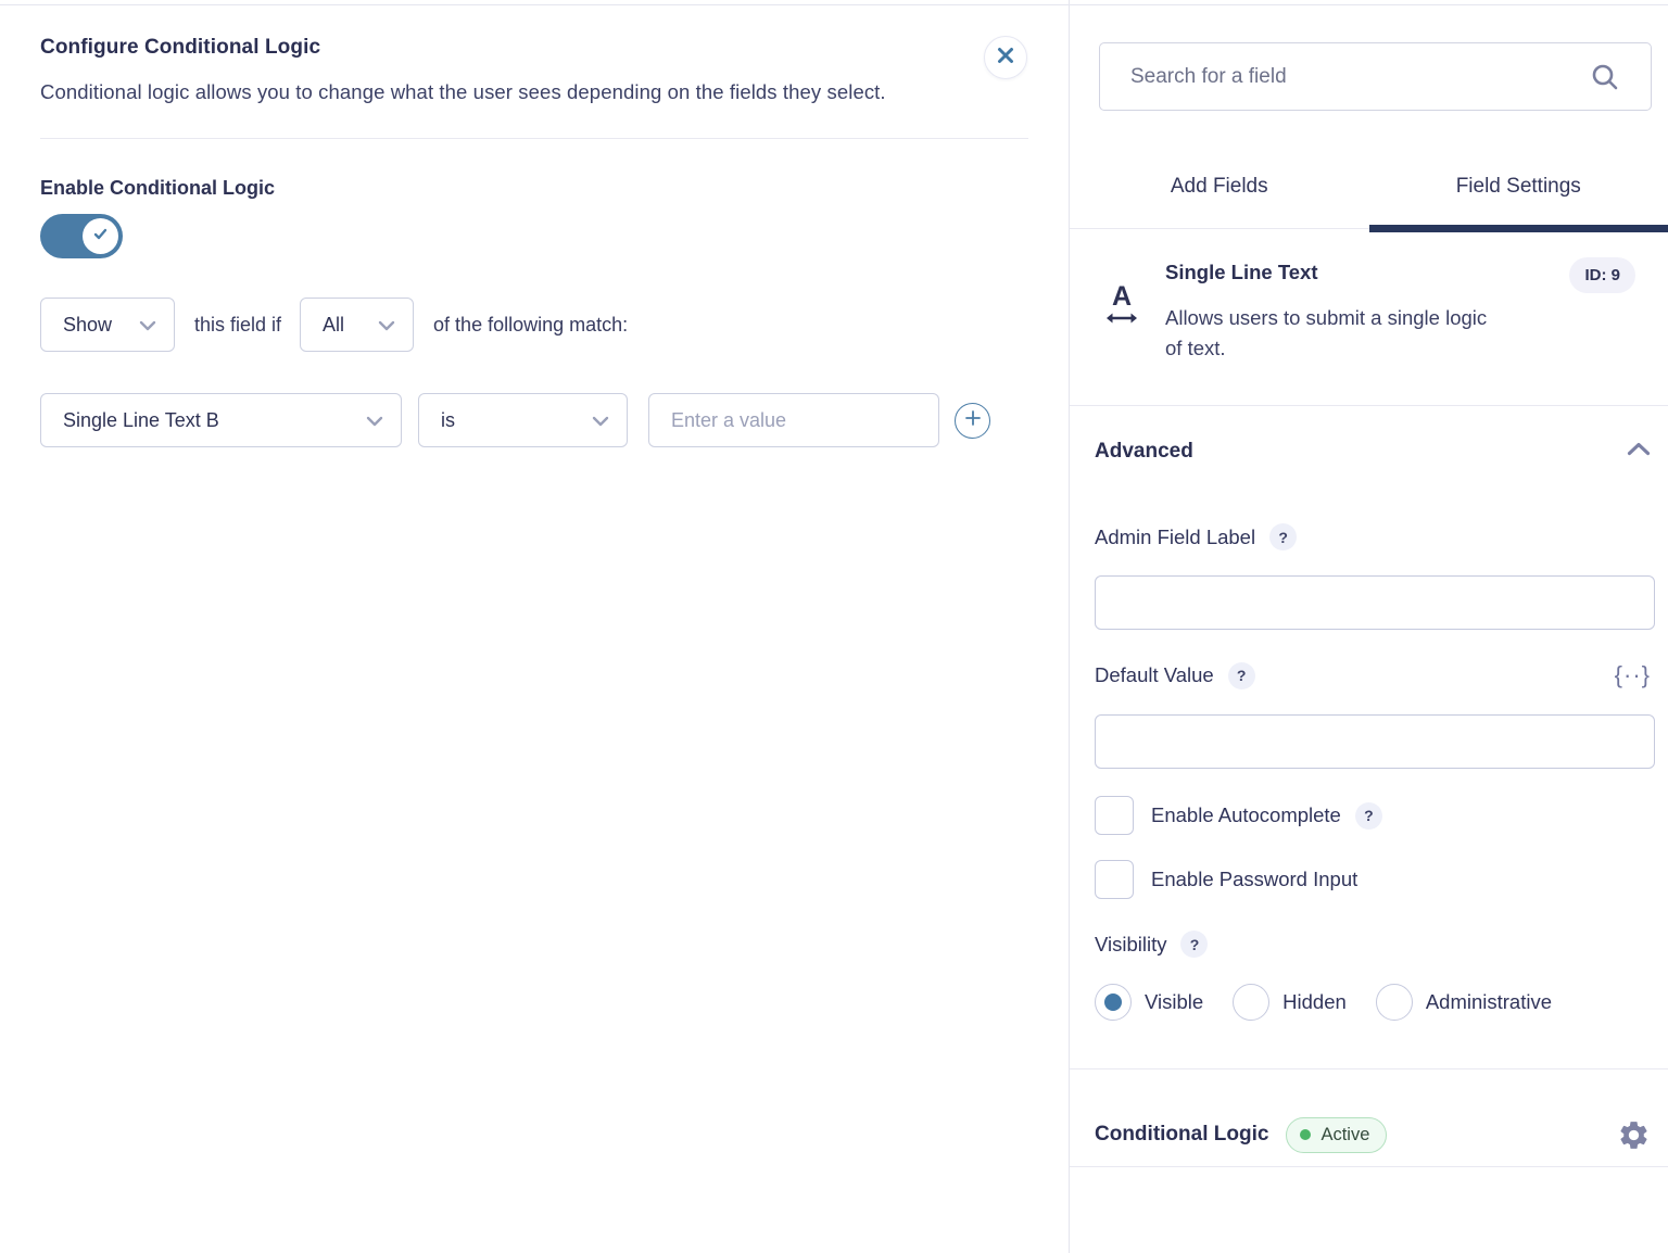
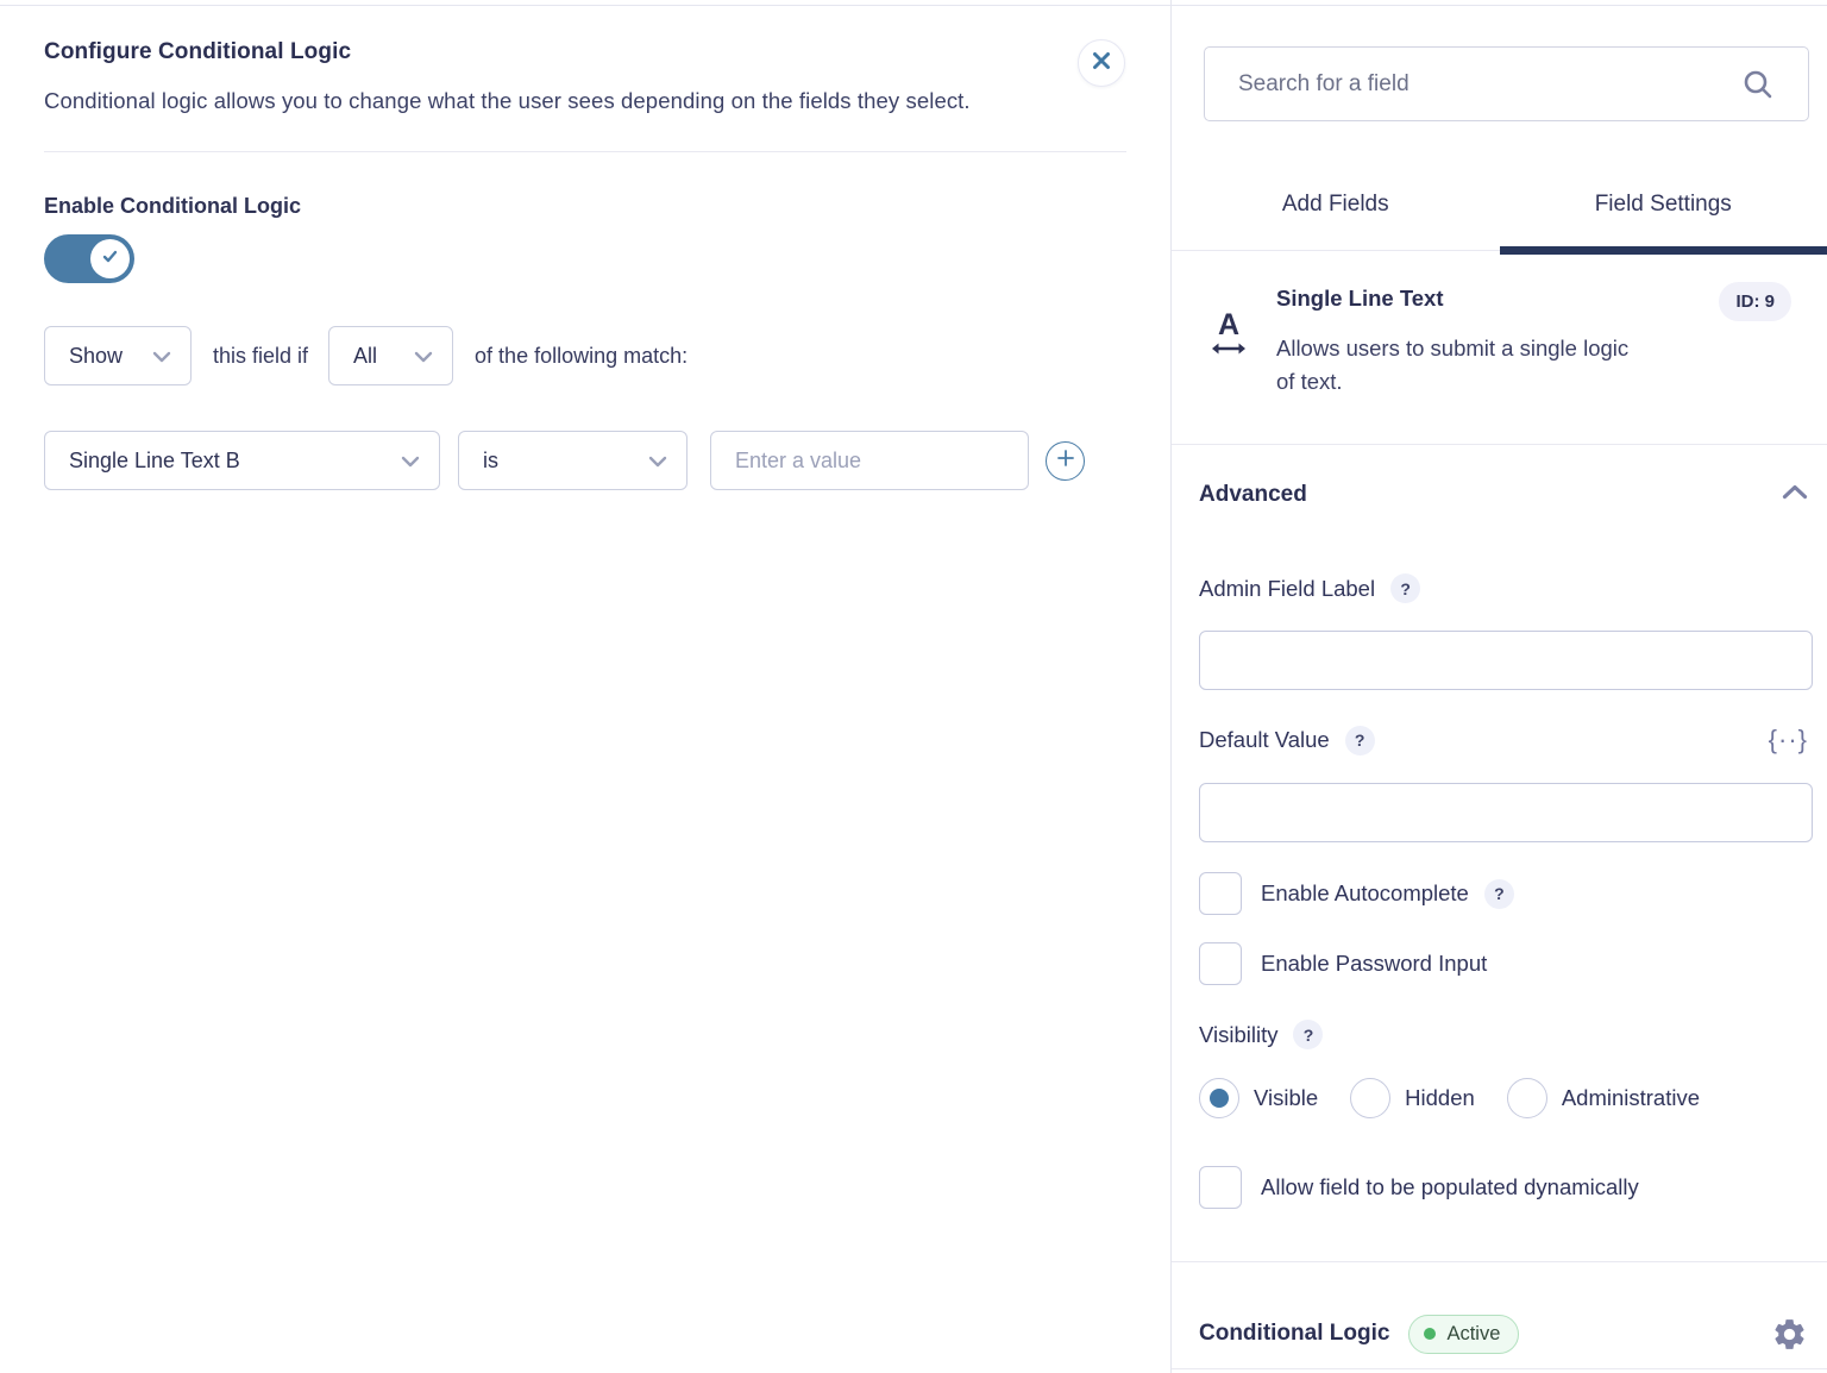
  Configure Conditional Logic
  Conditional logic allows you to change what the user sees depending on the fields they select.
  Enable Conditional Logic
  Show
  this field if
  All
  of the following match:
  Single Line Text B
  is
  Enter a value
  Search for a field
  Add Fields
  Field Settings
  A
  Single Line Text
  ID: 9
  Allows users to submit a single logic of text.
  Advanced
  Admin Field Label
  ?
  Default Value
  ?
  {··}
  Enable Autocomplete
  ?
  Enable Password Input
  Visibility
  ?
  Visible
  Hidden
  Administrative
+ Allow field to be populated dynamically
  Conditional Logic
  Active
